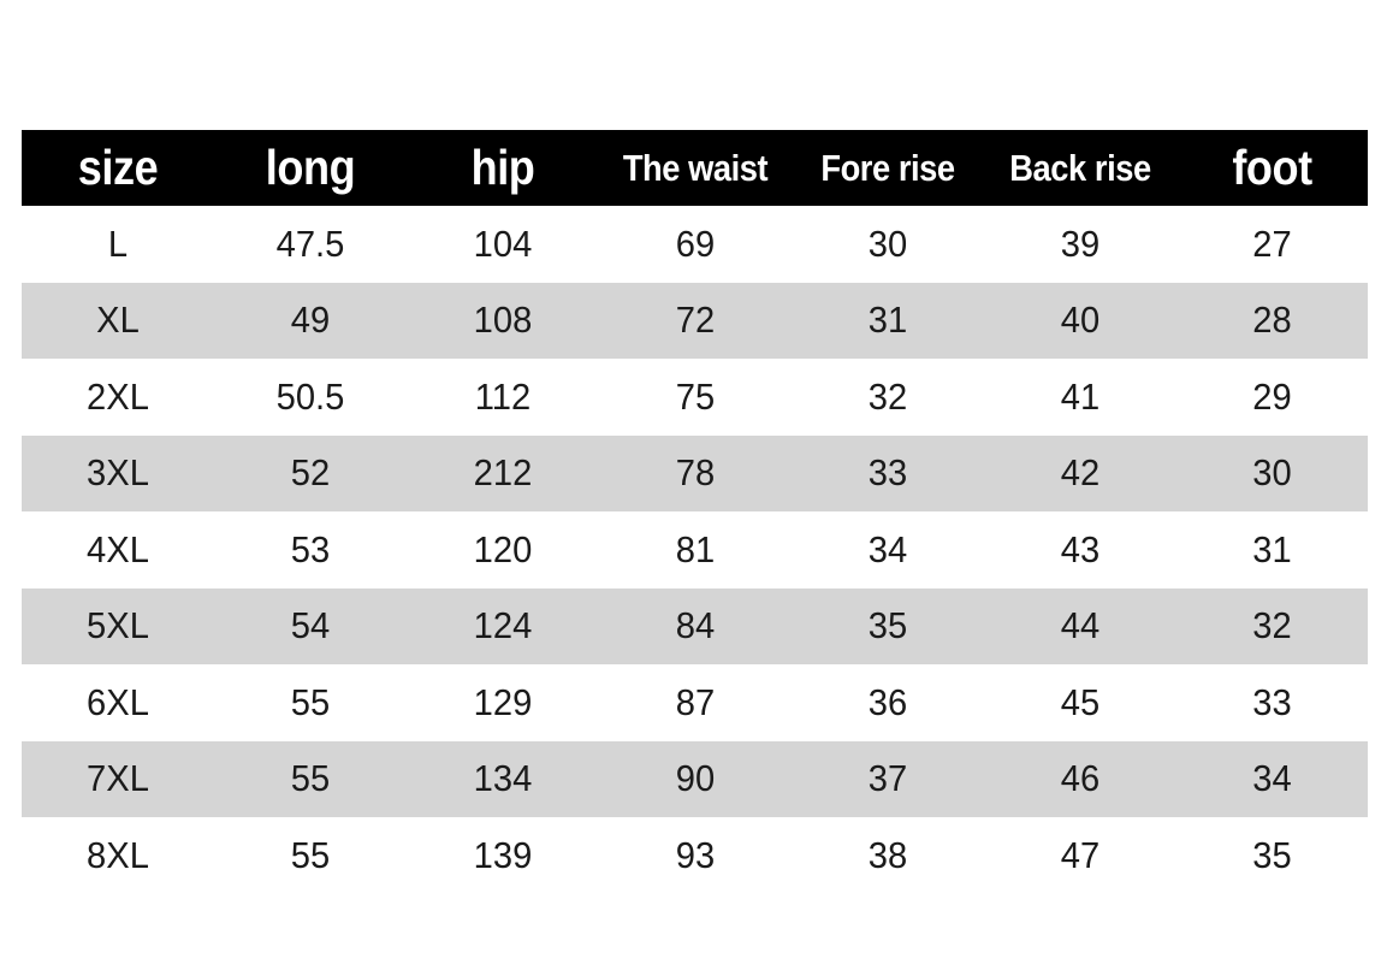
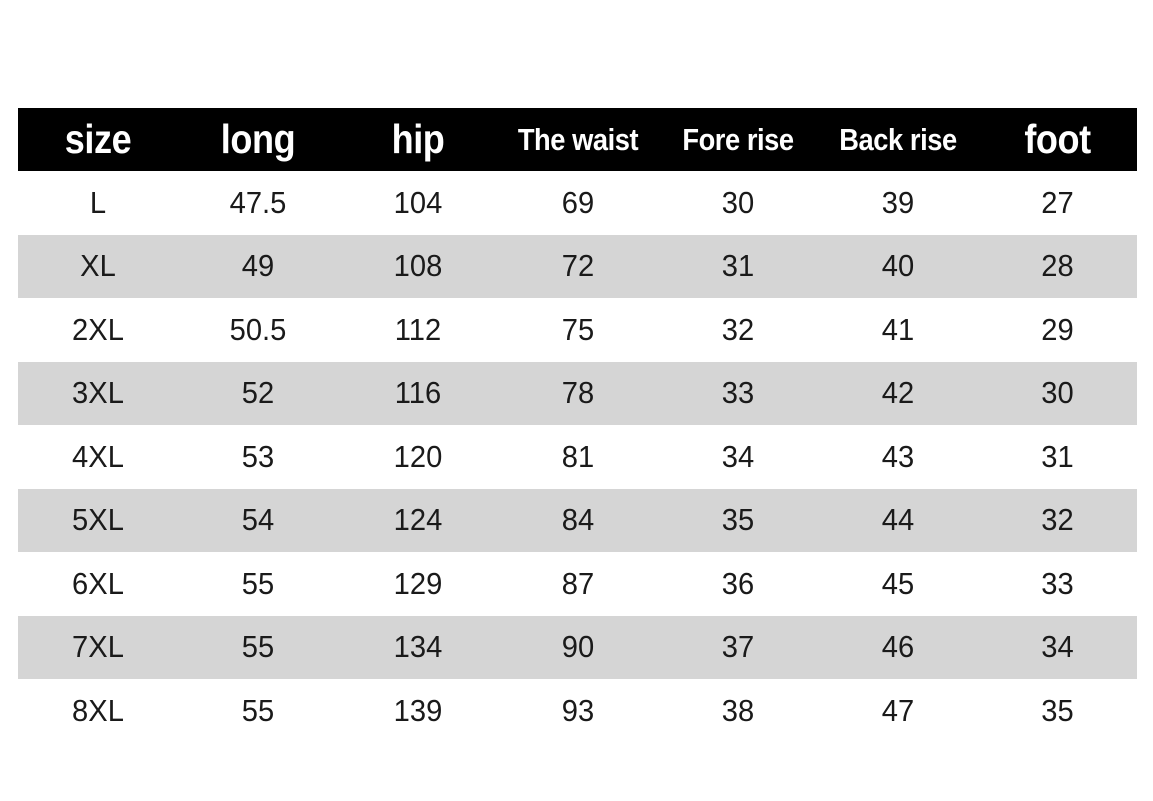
  size	long	hip	The waist	Fore rise	Back rise	foot
  L	47.5	104	69	30	39	27
  XL	49	108	72	31	40	28
  2XL	50.5	112	75	32	41	29
- 3XL	52	212	78	33	42	30
+ 3XL	52	116	78	33	42	30
  4XL	53	120	81	34	43	31
  5XL	54	124	84	35	44	32
  6XL	55	129	87	36	45	33
  7XL	55	134	90	37	46	34
  8XL	55	139	93	38	47	35
